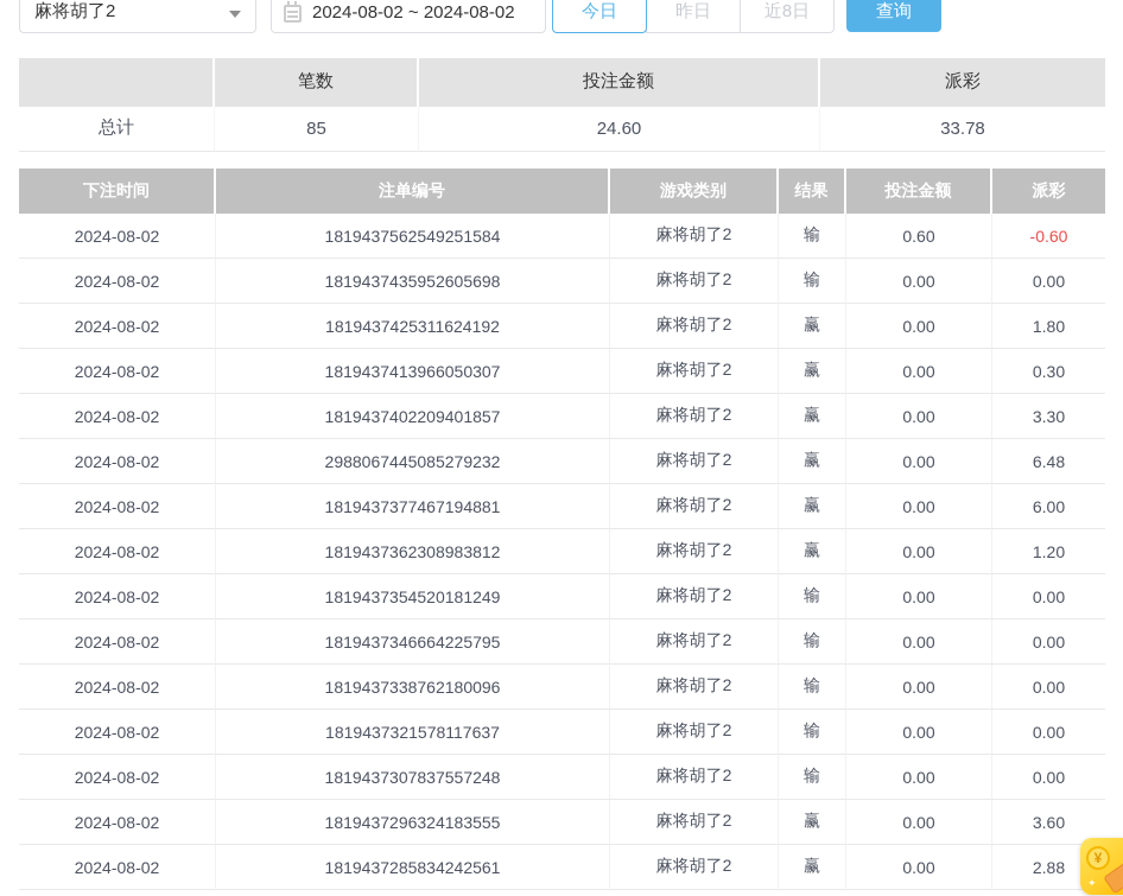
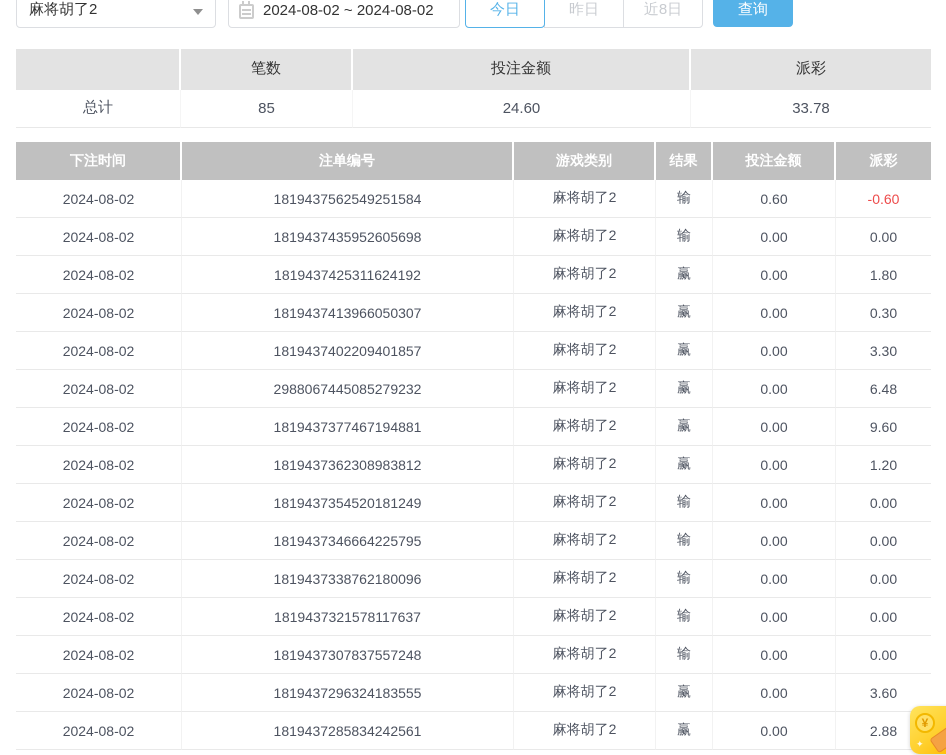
  麻将胡了2
  2024-08-02 ~ 2024-08-02
  今日
  昨日
  近8日
  查询
  笔数
  投注金额
  派彩
  总计
  85
  24.60
  33.78
  下注时间
  注单编号
  游戏类别
  结果
  投注金额
  派彩
  2024-08-02
  1819437562549251584
  麻将胡了2
  输
  0.60
  -0.60
  2024-08-02
  1819437435952605698
  麻将胡了2
  输
  0.00
  0.00
  2024-08-02
  1819437425311624192
  麻将胡了2
  赢
  0.00
  1.80
  2024-08-02
  1819437413966050307
  麻将胡了2
  赢
  0.00
  0.30
  2024-08-02
  1819437402209401857
  麻将胡了2
  赢
  0.00
  3.30
  2024-08-02
  2988067445085279232
  麻将胡了2
  赢
  0.00
  6.48
  2024-08-02
  1819437377467194881
  麻将胡了2
  赢
  0.00
- 6.00
+ 9.60
  2024-08-02
  1819437362308983812
  麻将胡了2
  赢
  0.00
  1.20
  2024-08-02
  1819437354520181249
  麻将胡了2
  输
  0.00
  0.00
  2024-08-02
  1819437346664225795
  麻将胡了2
  输
  0.00
  0.00
  2024-08-02
  1819437338762180096
  麻将胡了2
  输
  0.00
  0.00
  2024-08-02
  1819437321578117637
  麻将胡了2
  输
  0.00
  0.00
  2024-08-02
  1819437307837557248
  麻将胡了2
  输
  0.00
  0.00
  2024-08-02
  1819437296324183555
  麻将胡了2
  赢
  0.00
  3.60
  2024-08-02
  1819437285834242561
  麻将胡了2
  赢
  0.00
  2.88
  ¥
  ✦
